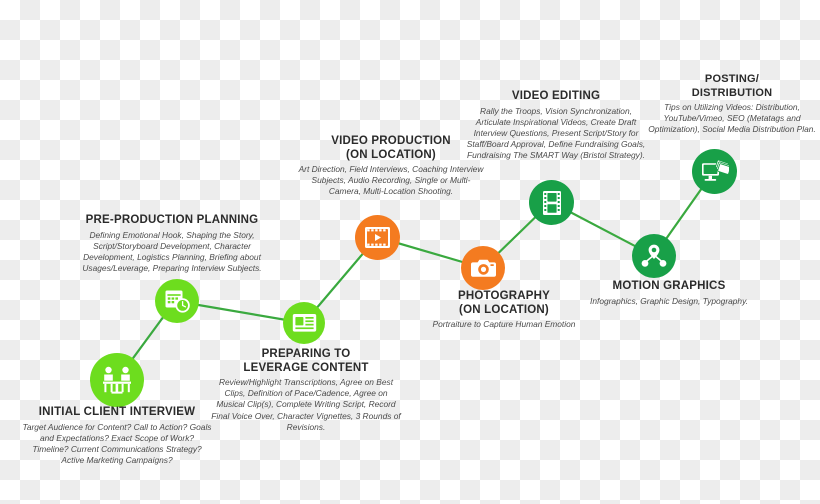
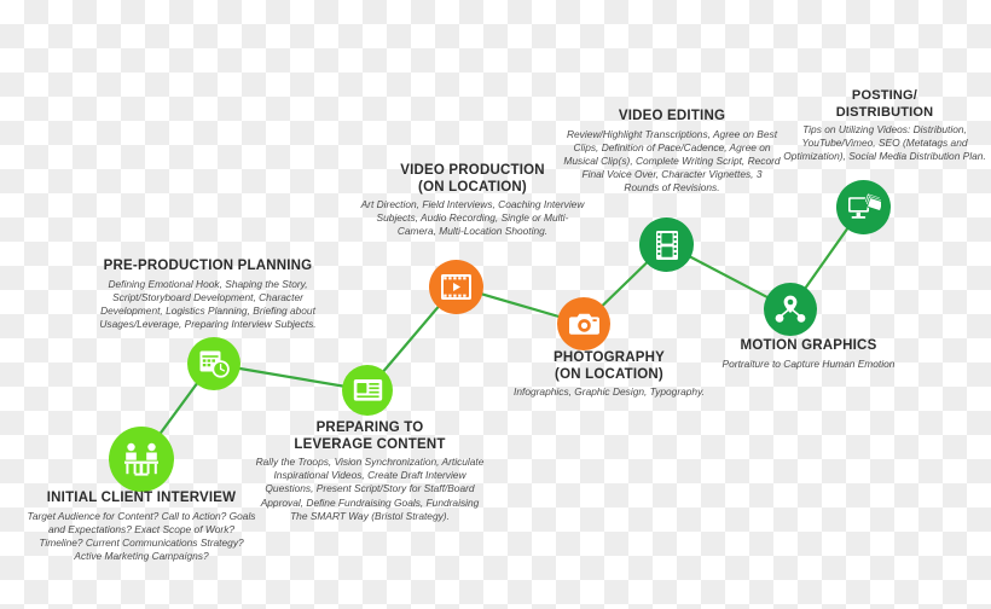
  INITIAL CLIENT INTERVIEW
  Target Audience for Content? Call to Action? Goals and Expectations? Exact Scope of Work? Timeline? Current Communications Strategy? Active Marketing Campaigns?
  PRE-PRODUCTION PLANNING
  Defining Emotional Hook, Shaping the Story, Script/Storyboard Development, Character Development, Logistics Planning, Briefing about Usages/Leverage, Preparing Interview Subjects.
  PREPARING TO
  LEVERAGE CONTENT
- Review/Highlight Transcriptions, Agree on Best Clips, Definition of Pace/Cadence, Agree on Musical Clip(s), Complete Writing Script, Record Final Voice Over, Character Vignettes, 3 Rounds of Revisions.
+ Rally the Troops, Vision Synchronization, Articulate Inspirational Videos, Create Draft Interview Questions, Present Script/Story for Staff/Board Approval, Define Fundraising Goals, Fundraising The SMART Way (Bristol Strategy).
  VIDEO PRODUCTION
  (ON LOCATION)
  Art Direction, Field Interviews, Coaching Interview Subjects, Audio Recording, Single or Multi-Camera, Multi-Location Shooting.
  PHOTOGRAPHY
  (ON LOCATION)
- Portraiture to Capture Human Emotion
+ Infographics, Graphic Design, Typography.
  VIDEO EDITING
- Rally the Troops, Vision Synchronization, Articulate Inspirational Videos, Create Draft Interview Questions, Present Script/Story for Staff/Board Approval, Define Fundraising Goals, Fundraising The SMART Way (Bristol Strategy).
+ Review/Highlight Transcriptions, Agree on Best Clips, Definition of Pace/Cadence, Agree on Musical Clip(s), Complete Writing Script, Record Final Voice Over, Character Vignettes, 3 Rounds of Revisions.
  MOTION GRAPHICS
- Infographics, Graphic Design, Typography.
+ Portraiture to Capture Human Emotion
  POSTING/
  DISTRIBUTION
  Tips on Utilizing Videos: Distribution, YouTube/Vimeo, SEO (Metatags and Optimization), Social Media Distribution Plan.
